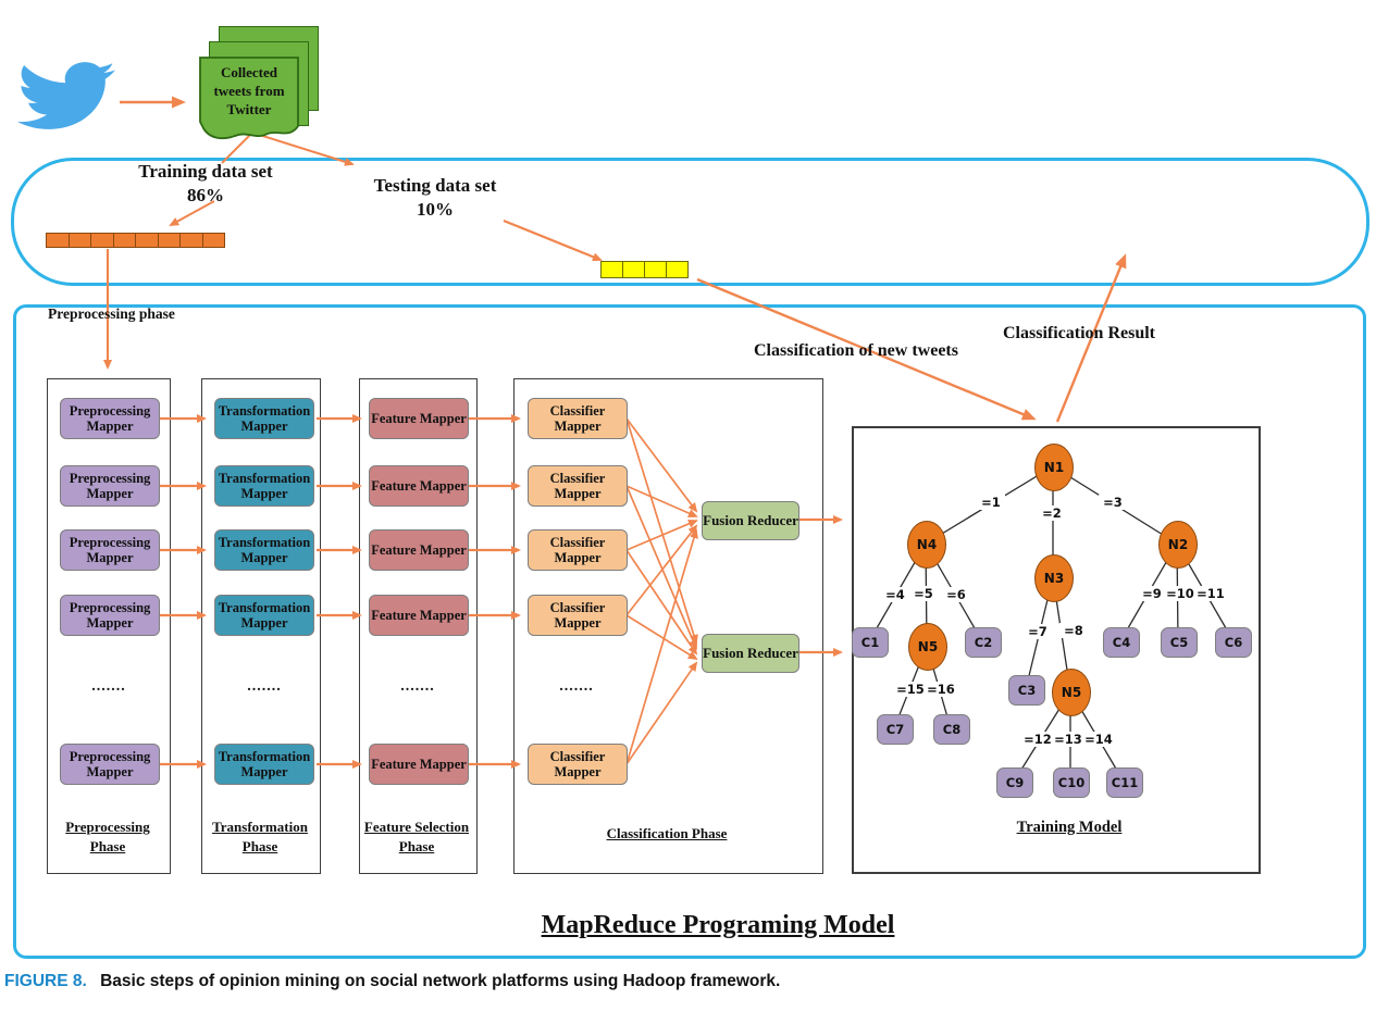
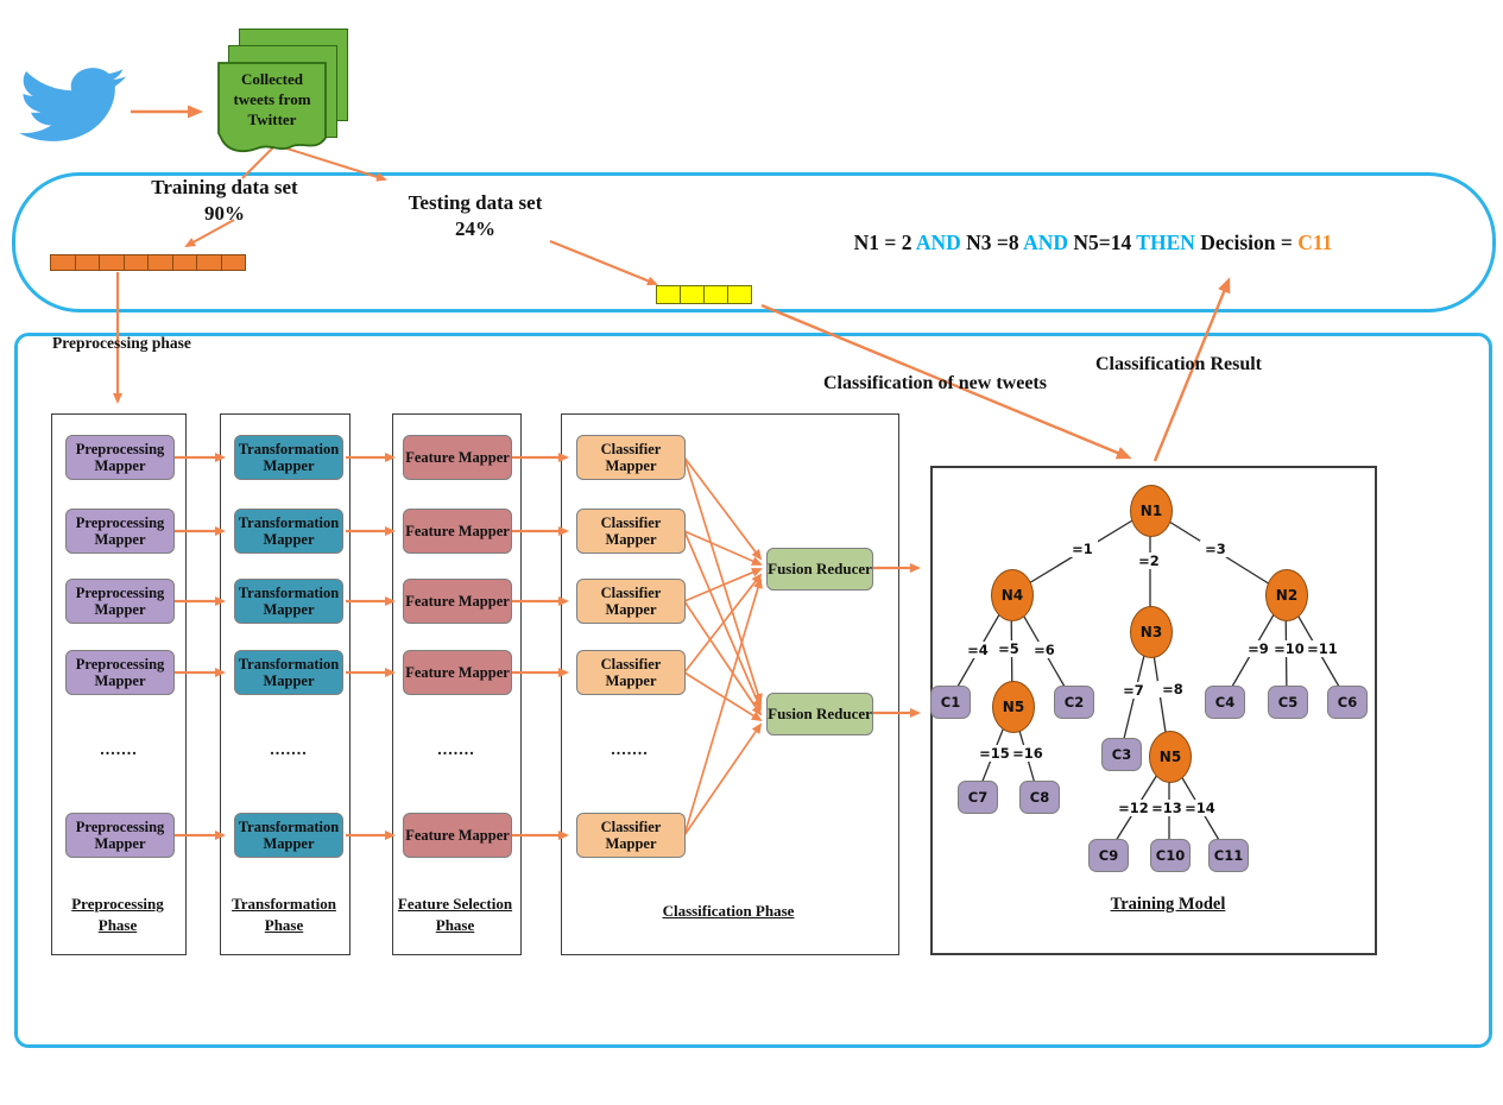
  Collected tweets from Twitter
  Training data set
- 86%
+ 90%
  Testing data set
- 10%
+ 24%
+ N1 = 2 AND N3 =8 AND N5=14 THEN Decision = C11
  Preprocessing phase
  Classification of new tweets
  Classification Result
  Preprocessing Mapper
  Preprocessing Mapper
  Preprocessing Mapper
  Preprocessing Mapper
  Preprocessing Mapper
  Transformation Mapper
  Transformation Mapper
  Transformation Mapper
  Transformation Mapper
  Transformation Mapper
  Feature Mapper
  Feature Mapper
  Feature Mapper
  Feature Mapper
  Feature Mapper
  Classifier Mapper
  Classifier Mapper
  Classifier Mapper
  Classifier Mapper
  Classifier Mapper
  .......
  .......
  .......
  .......
  Fusion Reducer
  Fusion Reducer
  Preprocessing Phase
  Transformation Phase
  Feature Selection Phase
  Classification Phase
  N1
  N4
  N3
  N2
  N5
  N5
  C1
  C2
  C3
  C4
  C5
  C6
  C7
  C8
  C9
  C10
  C11
  =1
  =2
  =3
  =4
  =5
  =6
  =7
  =8
  =9
  =10
  =11
  =12
  =13
  =14
  =15
  =16
  Training Model
- MapReduce Programing Model
- FIGURE 8. Basic steps of opinion mining on social network platforms using Hadoop framework.
